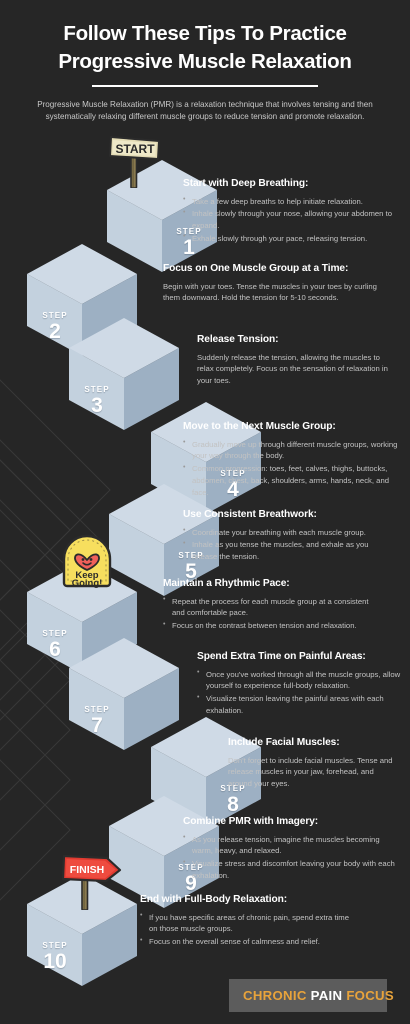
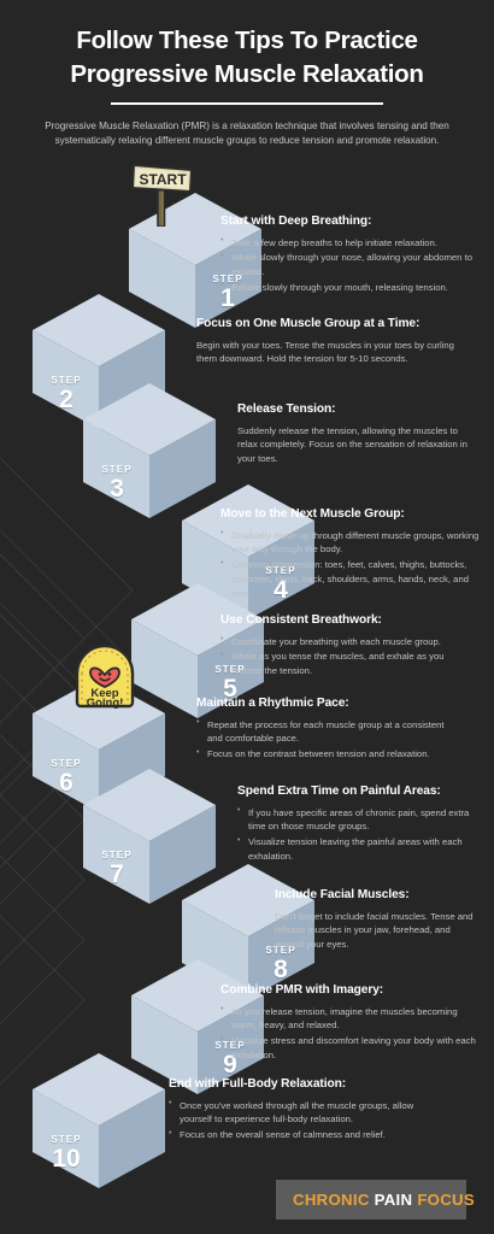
  Follow These Tips To Practice
  Progressive Muscle Relaxation
  Progressive Muscle Relaxation (PMR) is a relaxation technique that involves tensing and then systematically relaxing different muscle groups to reduce tension and promote relaxation.
  STEP
  1
  STEP
  2
  STEP
  3
  STEP
  4
  STEP
  5
  STEP
  6
  STEP
  7
  STEP
  8
  STEP
  9
  STEP
  10
  START
  Keep
  Going!
- FINISH
  Start with Deep Breathing:
  Take a few deep breaths to help initiate relaxation.
  Inhale slowly through your nose, allowing your abdomen to expand.
- Exhale slowly through your pace, releasing tension.
+ Exhale slowly through your mouth, releasing tension.
  Focus on One Muscle Group at a Time:
  Begin with your toes. Tense the muscles in your toes by curling them downward. Hold the tension for 5-10 seconds.
  Release Tension:
  Suddenly release the tension, allowing the muscles to relax completely. Focus on the sensation of relaxation in your toes.
  Move to the Next Muscle Group:
  Gradually move up through different muscle groups, working your way through the body.
  Common progression: toes, feet, calves, thighs, buttocks, abdomen, chest, back, shoulders, arms, hands, neck, and face.
  Use Consistent Breathwork:
  Coordinate your breathing with each muscle group.
  Inhale as you tense the muscles, and exhale as you release the tension.
  Maintain a Rhythmic Pace:
  Repeat the process for each muscle group at a consistent and comfortable pace.
  Focus on the contrast between tension and relaxation.
  Spend Extra Time on Painful Areas:
- Once you've worked through all the muscle groups, allow yourself to experience full-body relaxation.
+ If you have specific areas of chronic pain, spend extra time on those muscle groups.
  Visualize tension leaving the painful areas with each exhalation.
  Include Facial Muscles:
  Don't forget to include facial muscles. Tense and release muscles in your jaw, forehead, and around your eyes.
  Combine PMR with Imagery:
  As you release tension, imagine the muscles becoming warm, heavy, and relaxed.
  Visualize stress and discomfort leaving your body with each exhalation.
  End with Full-Body Relaxation:
- If you have specific areas of chronic pain, spend extra time on those muscle groups.
+ Once you've worked through all the muscle groups, allow yourself to experience full-body relaxation.
  Focus on the overall sense of calmness and relief.
  CHRONIC PAIN FOCUS
